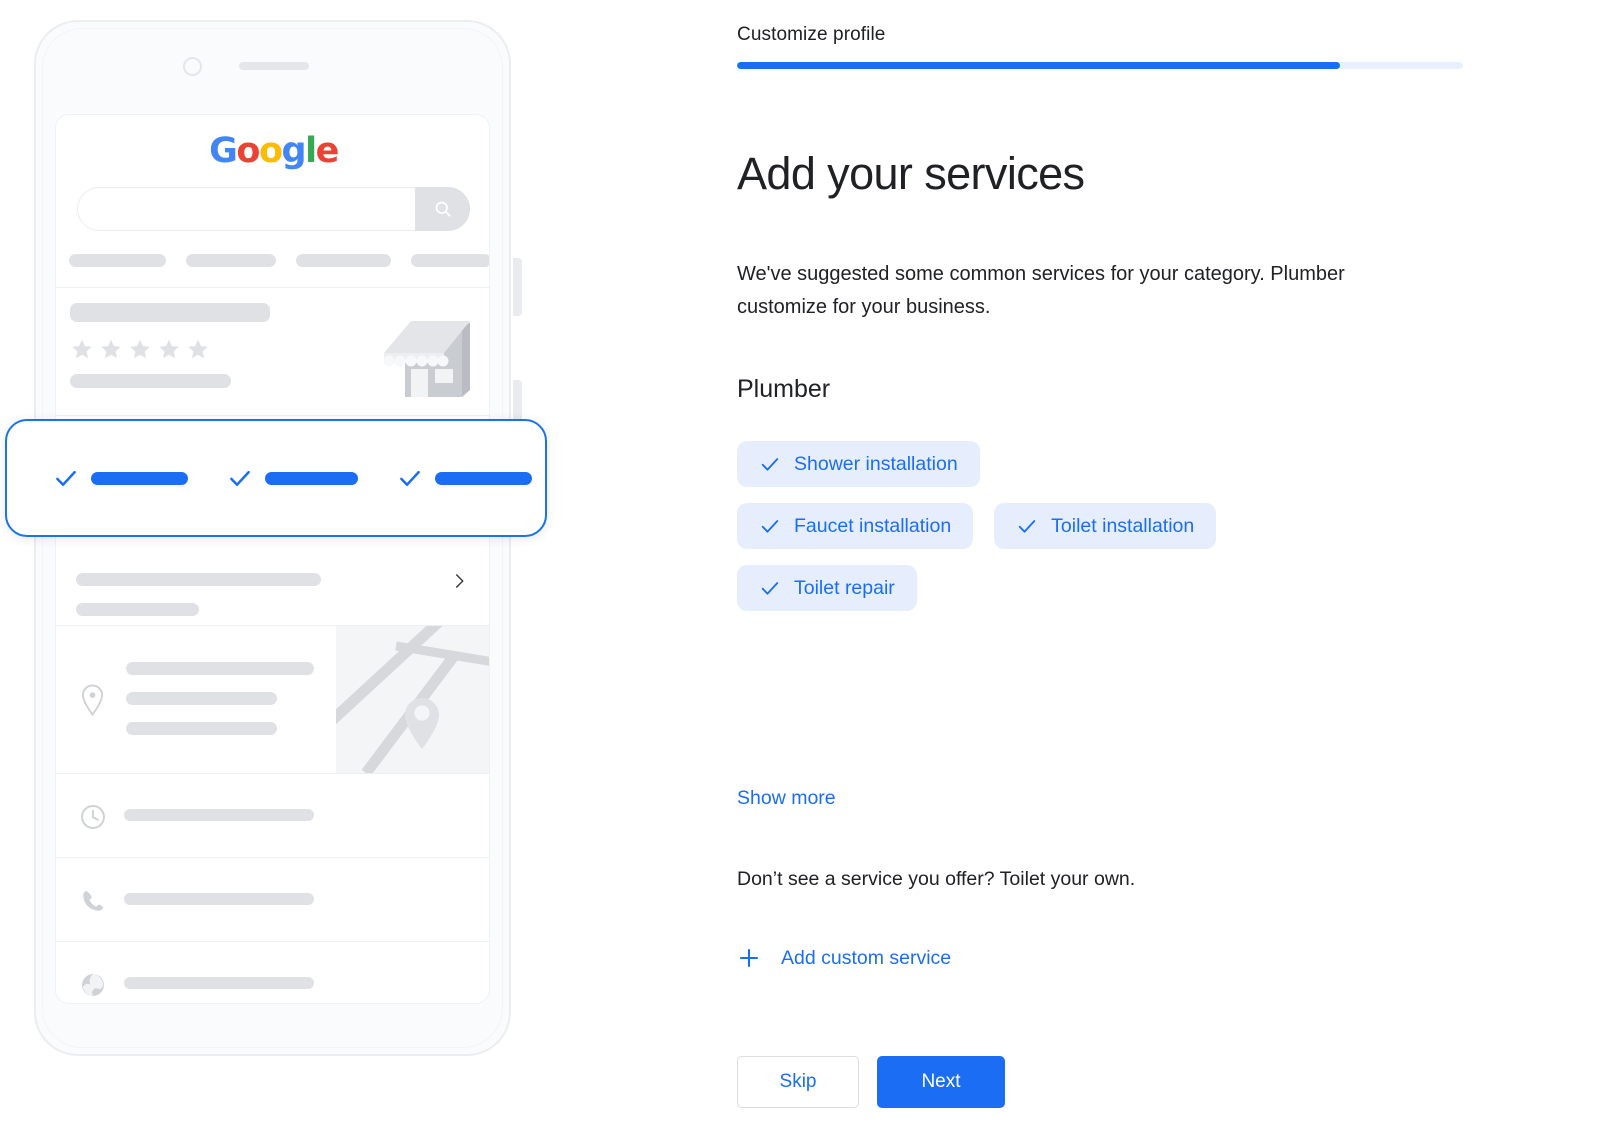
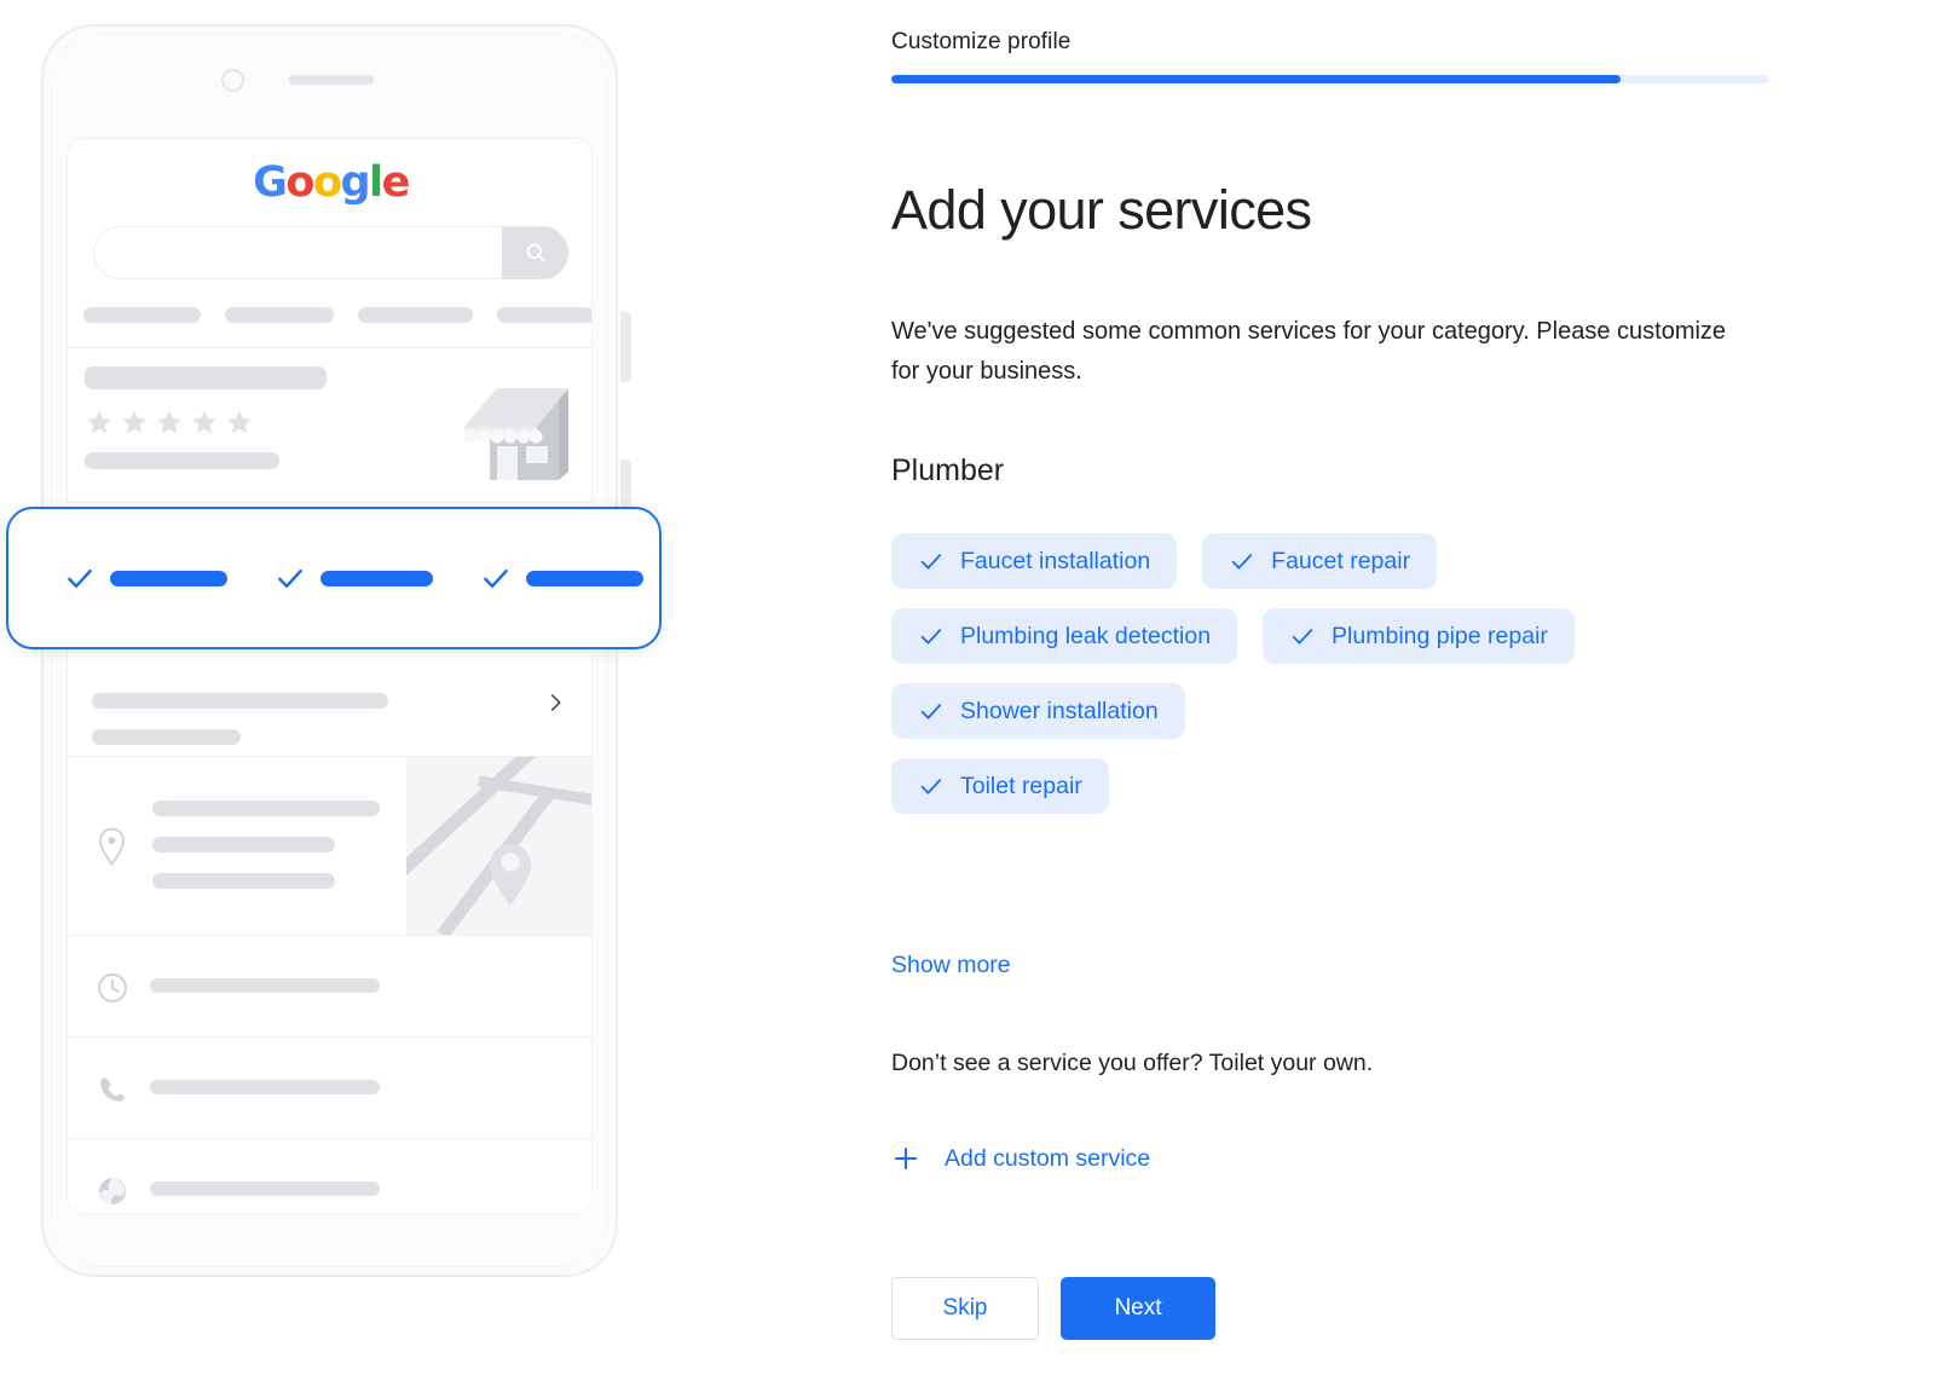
  Google
  Customize profile
  Add your services
- We've suggested some common services for your category. Plumber customize for your business.
+ We've suggested some common services for your category. Please customize for your business.
  Plumber
- Shower installation
+ Faucet installation
+ Faucet repair
+ Plumbing leak detection
+ Plumbing pipe repair
- Faucet installation
+ Shower installation
- Toilet installation
  Toilet repair
  Show more
  Don’t see a service you offer? Toilet your own.
  Add custom service
  Skip
  Next
